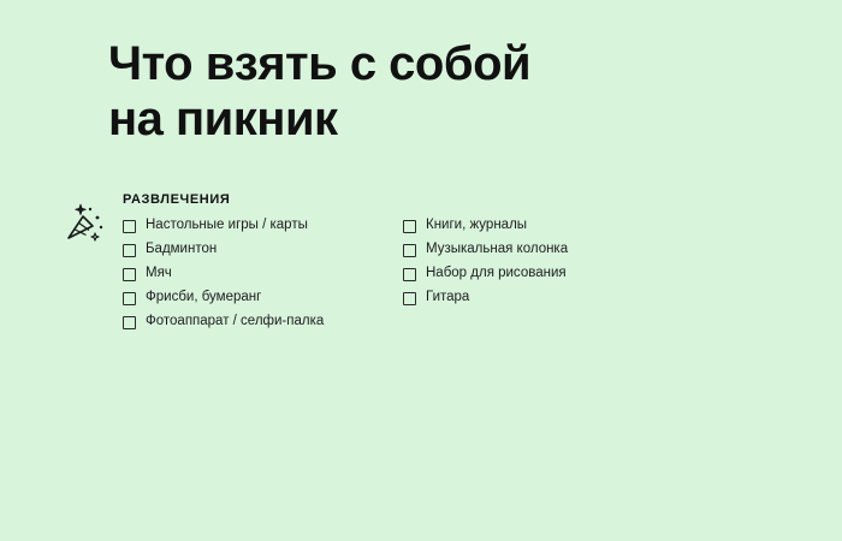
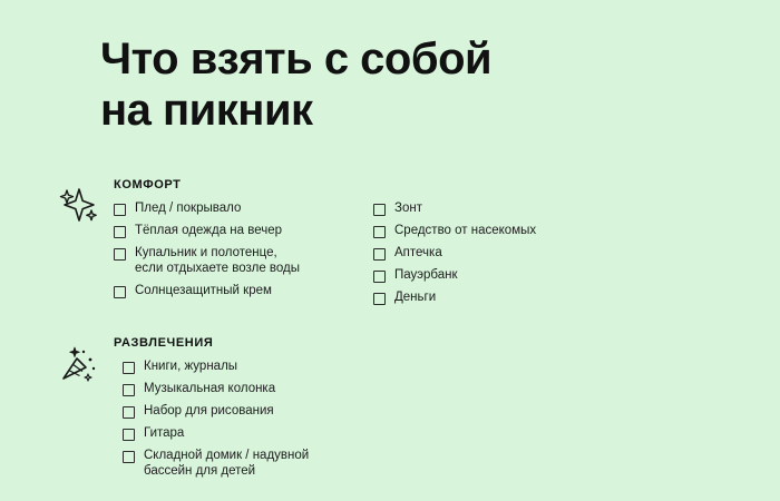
  Что взять с собой
  на пикник
+ КОМФОРТ
+ Плед / покрывало
+ Тёплая одежда на вечер
+ Купальник и полотенце,
+ если отдыхаете возле воды
+ Солнцезащитный крем
+ Зонт
+ Средство от насекомых
+ Аптечка
+ Пауэрбанк
+ Деньги
  РАЗВЛЕЧЕНИЯ
- Настольные игры / карты
- Бадминтон
- Мяч
- Фрисби, бумеранг
- Фотоаппарат / селфи-палка
  Книги, журналы
  Музыкальная колонка
  Набор для рисования
  Гитара
+ Складной домик / надувной
+ бассейн для детей
